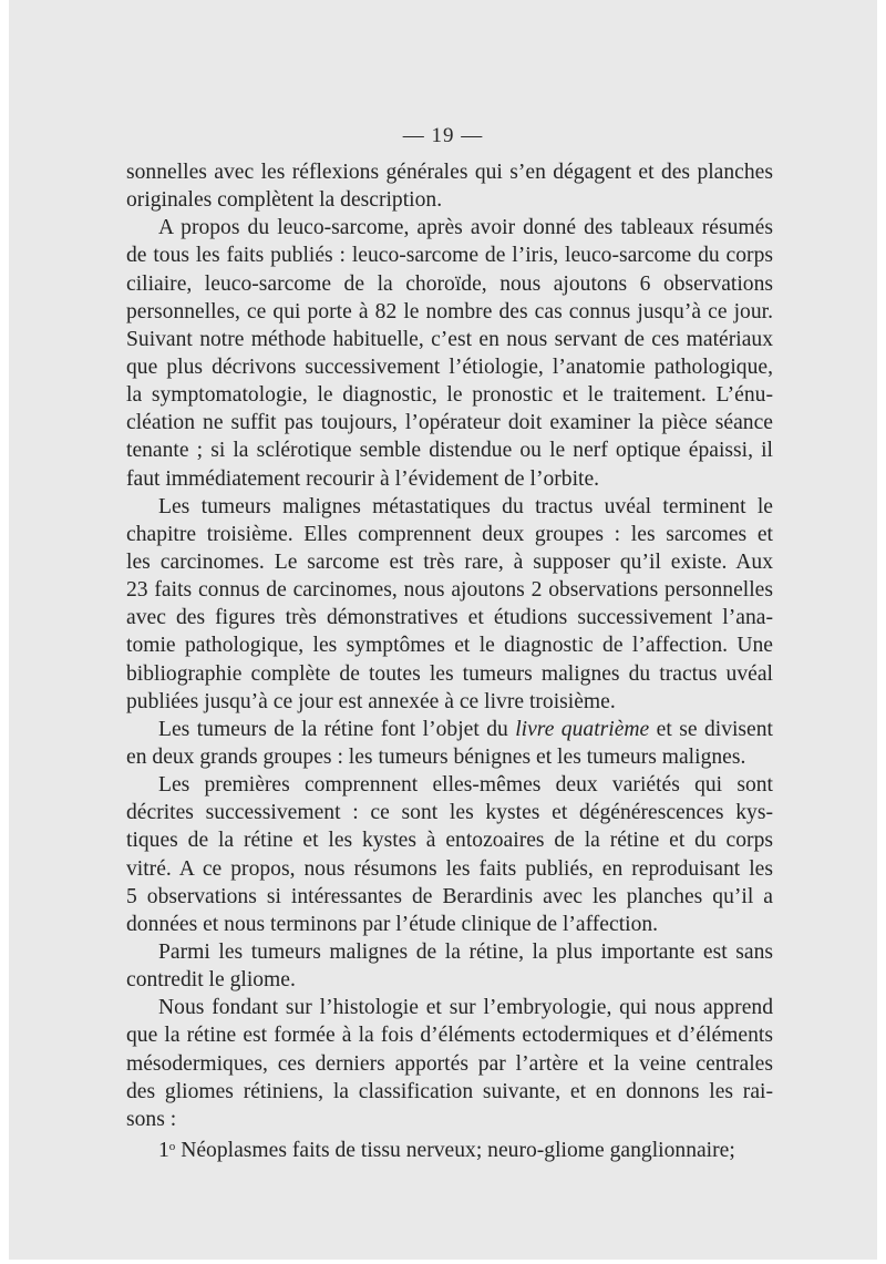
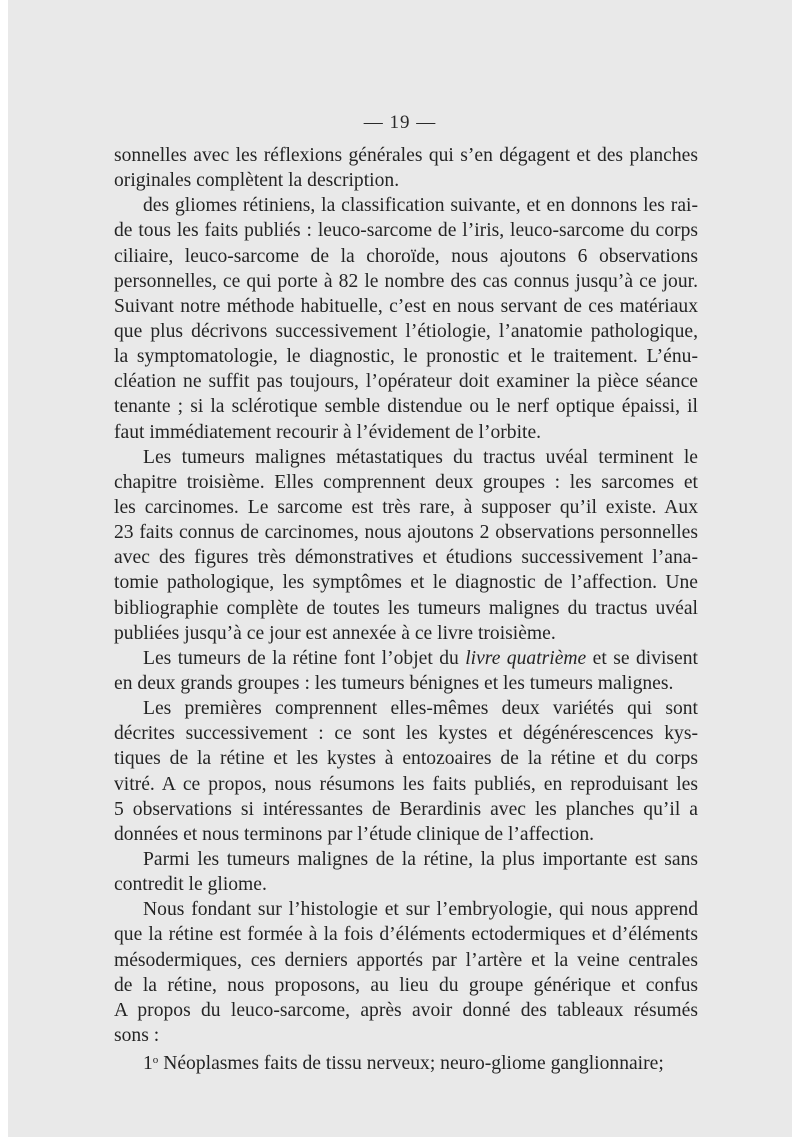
  — 19 —
  sonnelles avec les réflexions générales qui s’en dégagent et des planches
  originales complètent la description.
- A propos du leuco-sarcome, après avoir donné des tableaux résumés
+ des gliomes rétiniens, la classification suivante, et en donnons les rai-
  de tous les faits publiés : leuco-sarcome de l’iris, leuco-sarcome du corps
  ciliaire, leuco-sarcome de la choroïde, nous ajoutons 6 observations
  personnelles, ce qui porte à 82 le nombre des cas connus jusqu’à ce jour.
  Suivant notre méthode habituelle, c’est en nous servant de ces matériaux
  que plus décrivons successivement l’étiologie, l’anatomie pathologique,
  la symptomatologie, le diagnostic, le pronostic et le traitement. L’énu-
  cléation ne suffit pas toujours, l’opérateur doit examiner la pièce séance
  tenante ; si la sclérotique semble distendue ou le nerf optique épaissi, il
  faut immédiatement recourir à l’évidement de l’orbite.
  Les tumeurs malignes métastatiques du tractus uvéal terminent le
  chapitre troisième. Elles comprennent deux groupes : les sarcomes et
  les carcinomes. Le sarcome est très rare, à supposer qu’il existe. Aux
  23 faits connus de carcinomes, nous ajoutons 2 observations personnelles
  avec des figures très démonstratives et étudions successivement l’ana-
  tomie pathologique, les symptômes et le diagnostic de l’affection. Une
  bibliographie complète de toutes les tumeurs malignes du tractus uvéal
  publiées jusqu’à ce jour est annexée à ce livre troisième.
  Les tumeurs de la rétine font l’objet du livre quatrième et se divisent
  en deux grands groupes : les tumeurs bénignes et les tumeurs malignes.
  Les premières comprennent elles-mêmes deux variétés qui sont
  décrites successivement : ce sont les kystes et dégénérescences kys-
  tiques de la rétine et les kystes à entozoaires de la rétine et du corps
  vitré. A ce propos, nous résumons les faits publiés, en reproduisant les
  5 observations si intéressantes de Berardinis avec les planches qu’il a
  données et nous terminons par l’étude clinique de l’affection.
  Parmi les tumeurs malignes de la rétine, la plus importante est sans
  contredit le gliome.
  Nous fondant sur l’histologie et sur l’embryologie, qui nous apprend
  que la rétine est formée à la fois d’éléments ectodermiques et d’éléments
  mésodermiques, ces derniers apportés par l’artère et la veine centrales
+ de la rétine, nous proposons, au lieu du groupe générique et confus
- des gliomes rétiniens, la classification suivante, et en donnons les rai-
+ A propos du leuco-sarcome, après avoir donné des tableaux résumés
  sons :
  1o Néoplasmes faits de tissu nerveux; neuro-gliome ganglionnaire;
